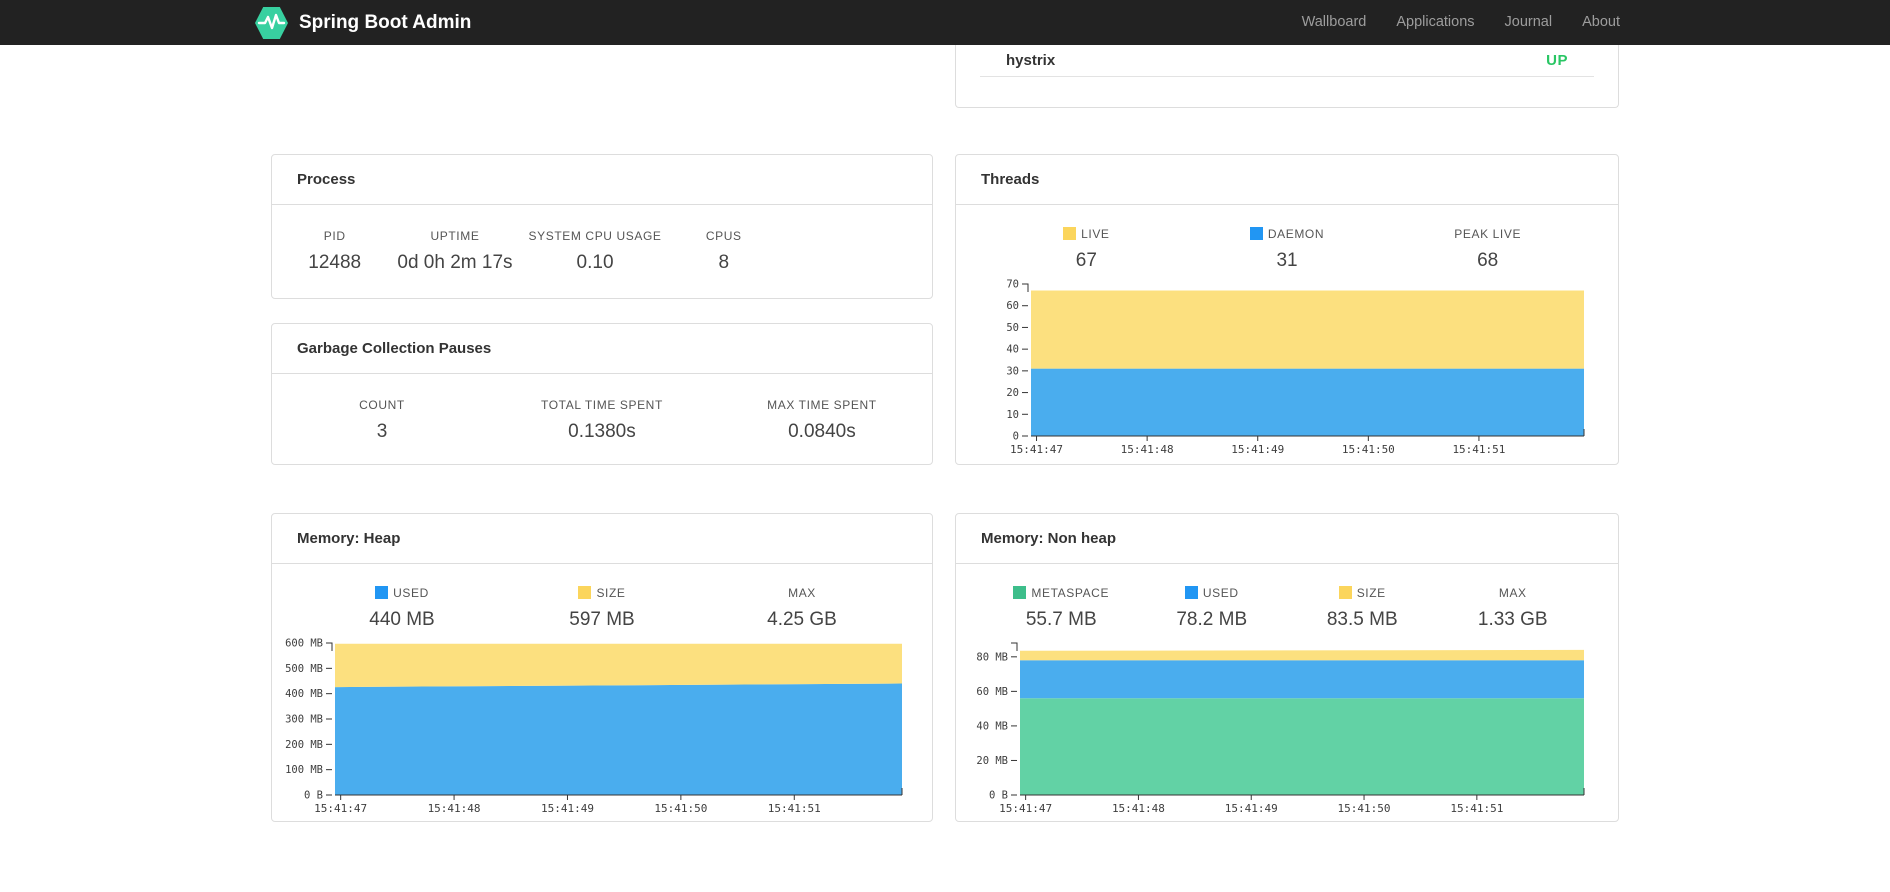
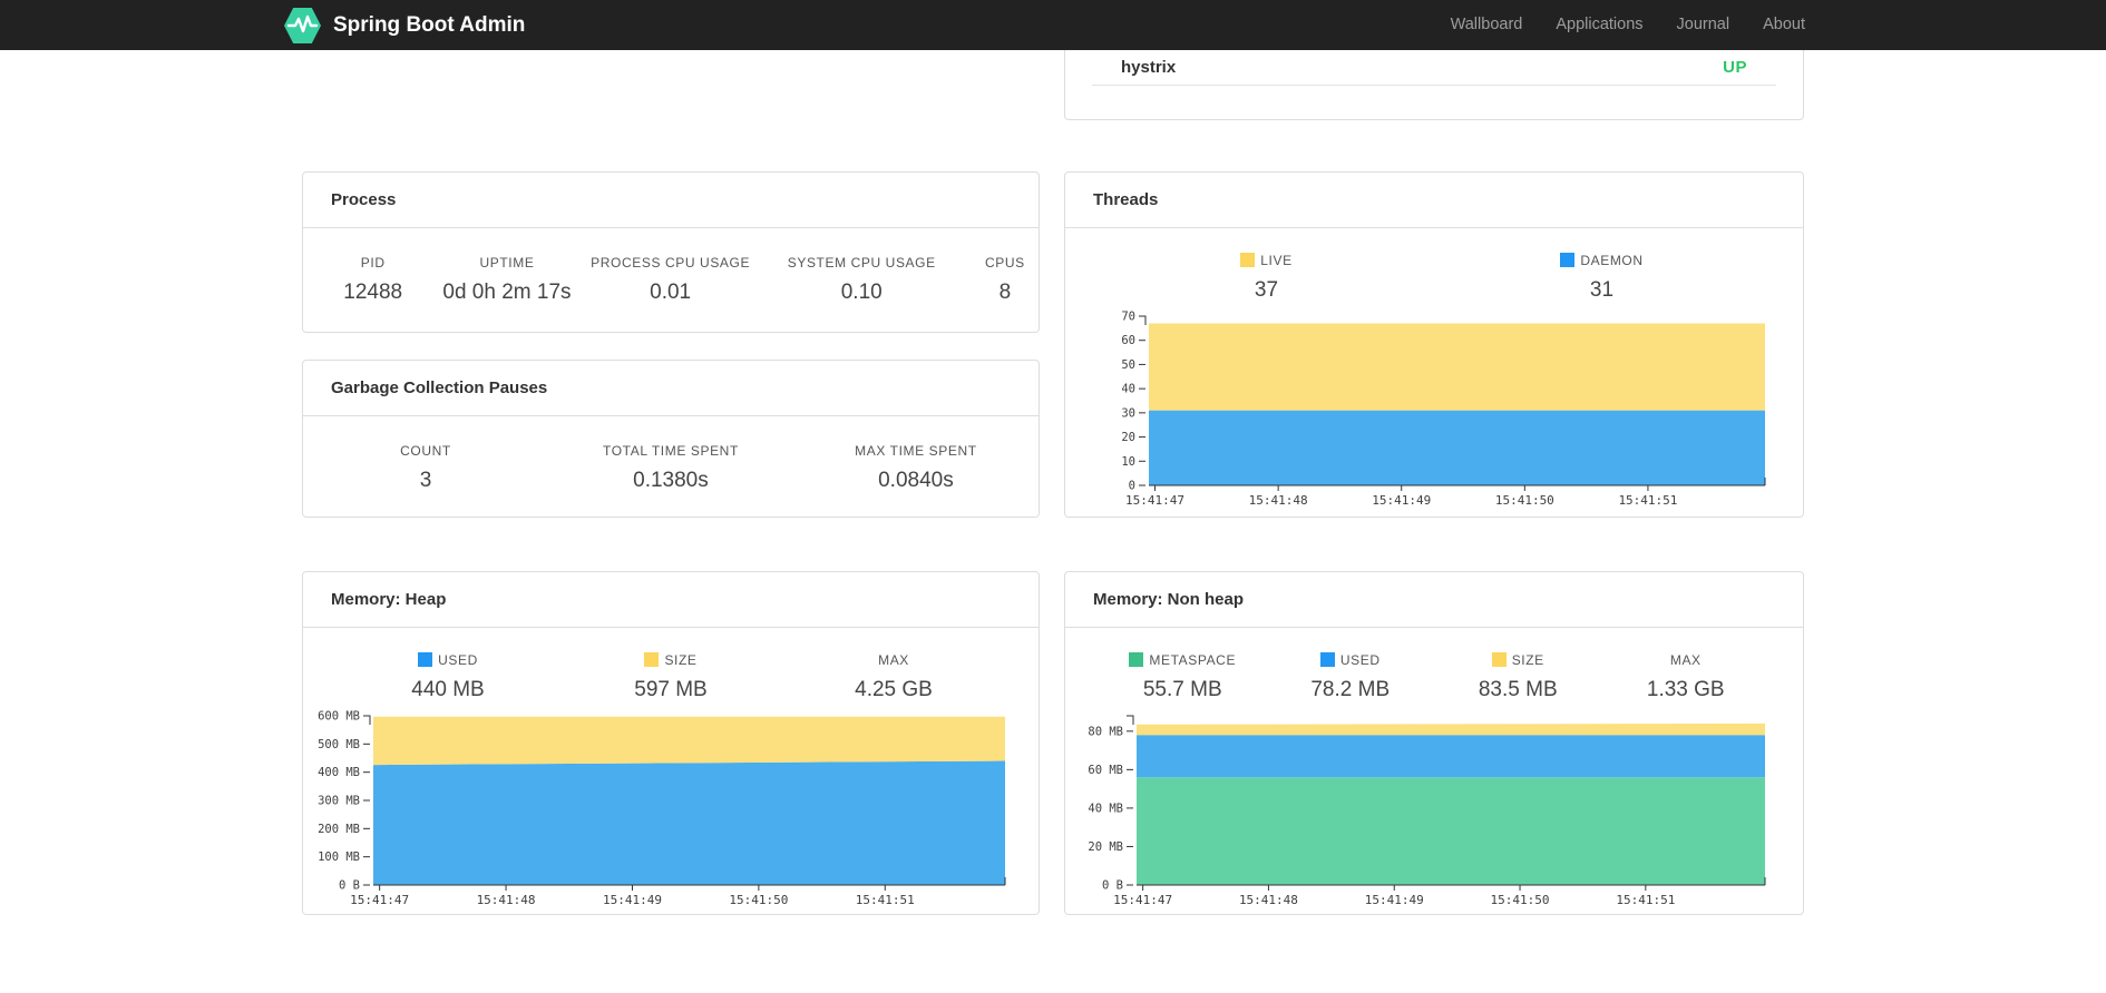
  Spring Boot Admin
  Wallboard
  Applications
  Journal
  About
  Process
  PID
  12488
  UPTIME
  0d 0h 2m 17s
+ PROCESS CPU USAGE
+ 0.01
  SYSTEM CPU USAGE
  0.10
  CPUS
  8
  Garbage Collection Pauses
  COUNT
  3
  TOTAL TIME SPENT
  0.1380s
  MAX TIME SPENT
  0.0840s
  Memory: Heap
  USED
  440 MB
  SIZE
  597 MB
  MAX
  4.25 GB
  15:41:47
  15:41:48
  15:41:49
  15:41:50
  15:41:51
  0 B
  100 MB
  200 MB
  300 MB
  400 MB
  500 MB
  600 MB
  hystrix
  UP
  Threads
  LIVE
- 67
+ 37
  DAEMON
  31
- PEAK LIVE
- 68
  15:41:47
  15:41:48
  15:41:49
  15:41:50
  15:41:51
  0
  10
  20
  30
  40
  50
  60
  70
  Memory: Non heap
  METASPACE
  55.7 MB
  USED
  78.2 MB
  SIZE
  83.5 MB
  MAX
  1.33 GB
  15:41:47
  15:41:48
  15:41:49
  15:41:50
  15:41:51
  0 B
  20 MB
  40 MB
  60 MB
  80 MB
